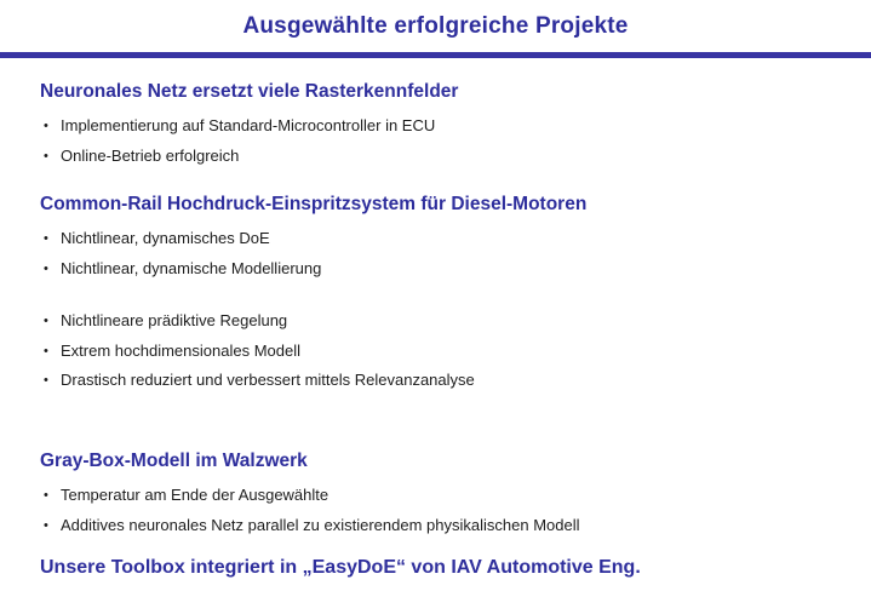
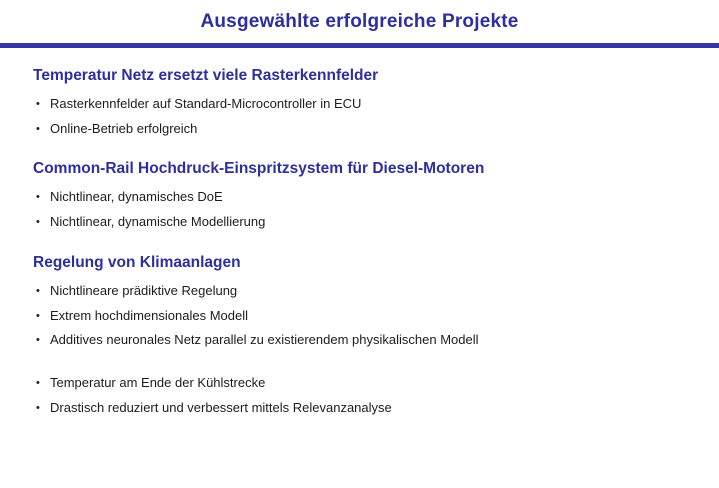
  Ausgewählte erfolgreiche Projekte
- Neuronales Netz ersetzt viele Rasterkennfelder
+ Temperatur Netz ersetzt viele Rasterkennfelder
  •
- Implementierung auf Standard-Microcontroller in ECU
+ Rasterkennfelder auf Standard-Microcontroller in ECU
  •
  Online-Betrieb erfolgreich
  Common-Rail Hochdruck-Einspritzsystem für Diesel-Motoren
  •
  Nichtlinear, dynamisches DoE
  •
  Nichtlinear, dynamische Modellierung
+ Regelung von Klimaanlagen
  •
  Nichtlineare prädiktive Regelung
  •
  Extrem hochdimensionales Modell
  •
- Drastisch reduziert und verbessert mittels Relevanzanalyse
+ Additives neuronales Netz parallel zu existierendem physikalischen Modell
- Gray-Box-Modell im Walzwerk
  •
- Temperatur am Ende der Ausgewählte
+ Temperatur am Ende der Kühlstrecke
  •
- Additives neuronales Netz parallel zu existierendem physikalischen Modell
+ Drastisch reduziert und verbessert mittels Relevanzanalyse
- Unsere Toolbox integriert in „EasyDoE“ von IAV Automotive Eng.
